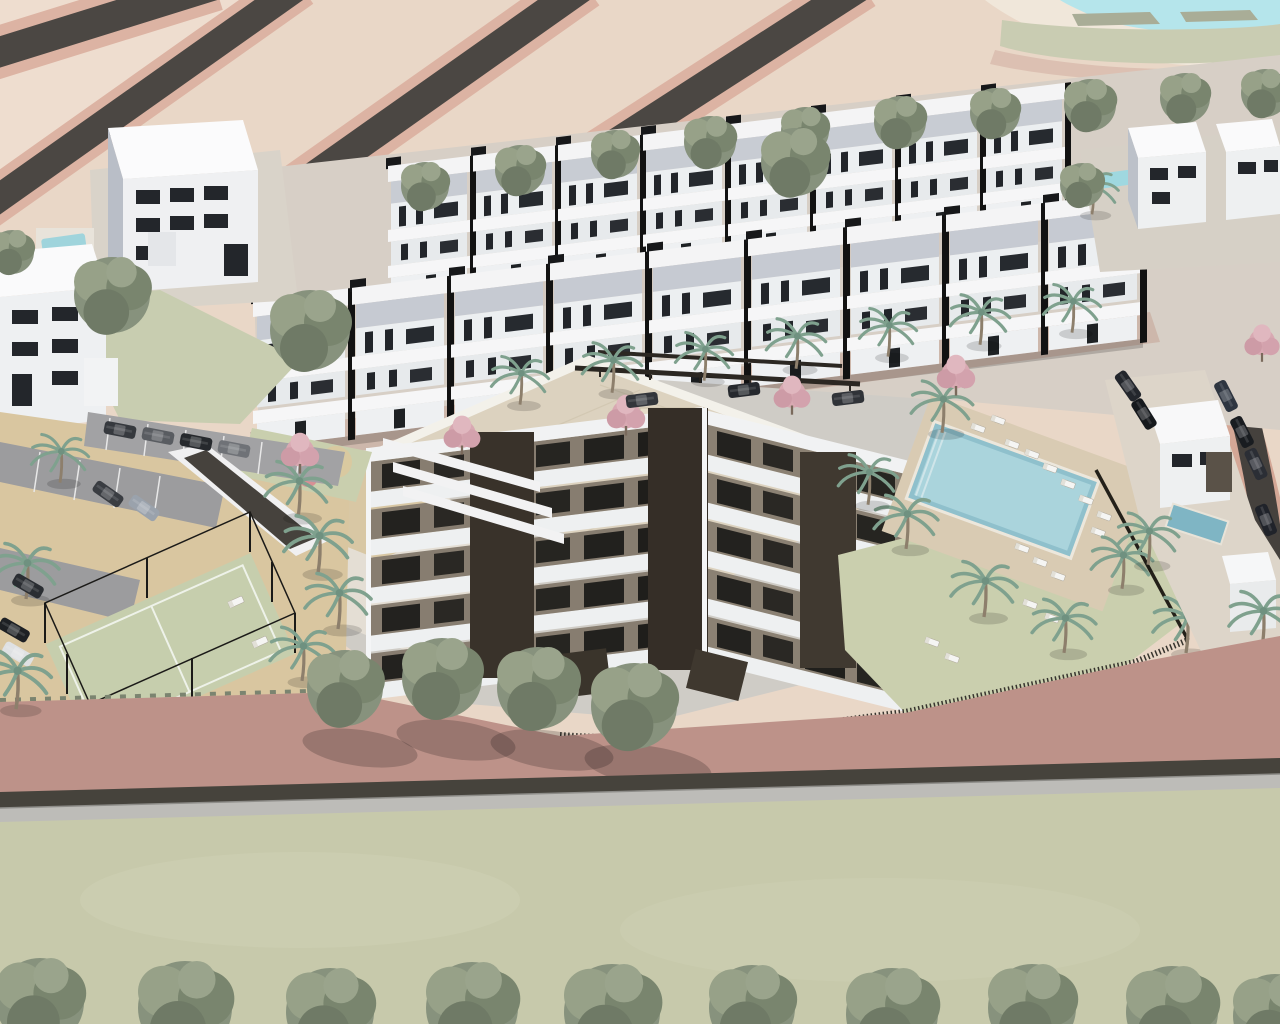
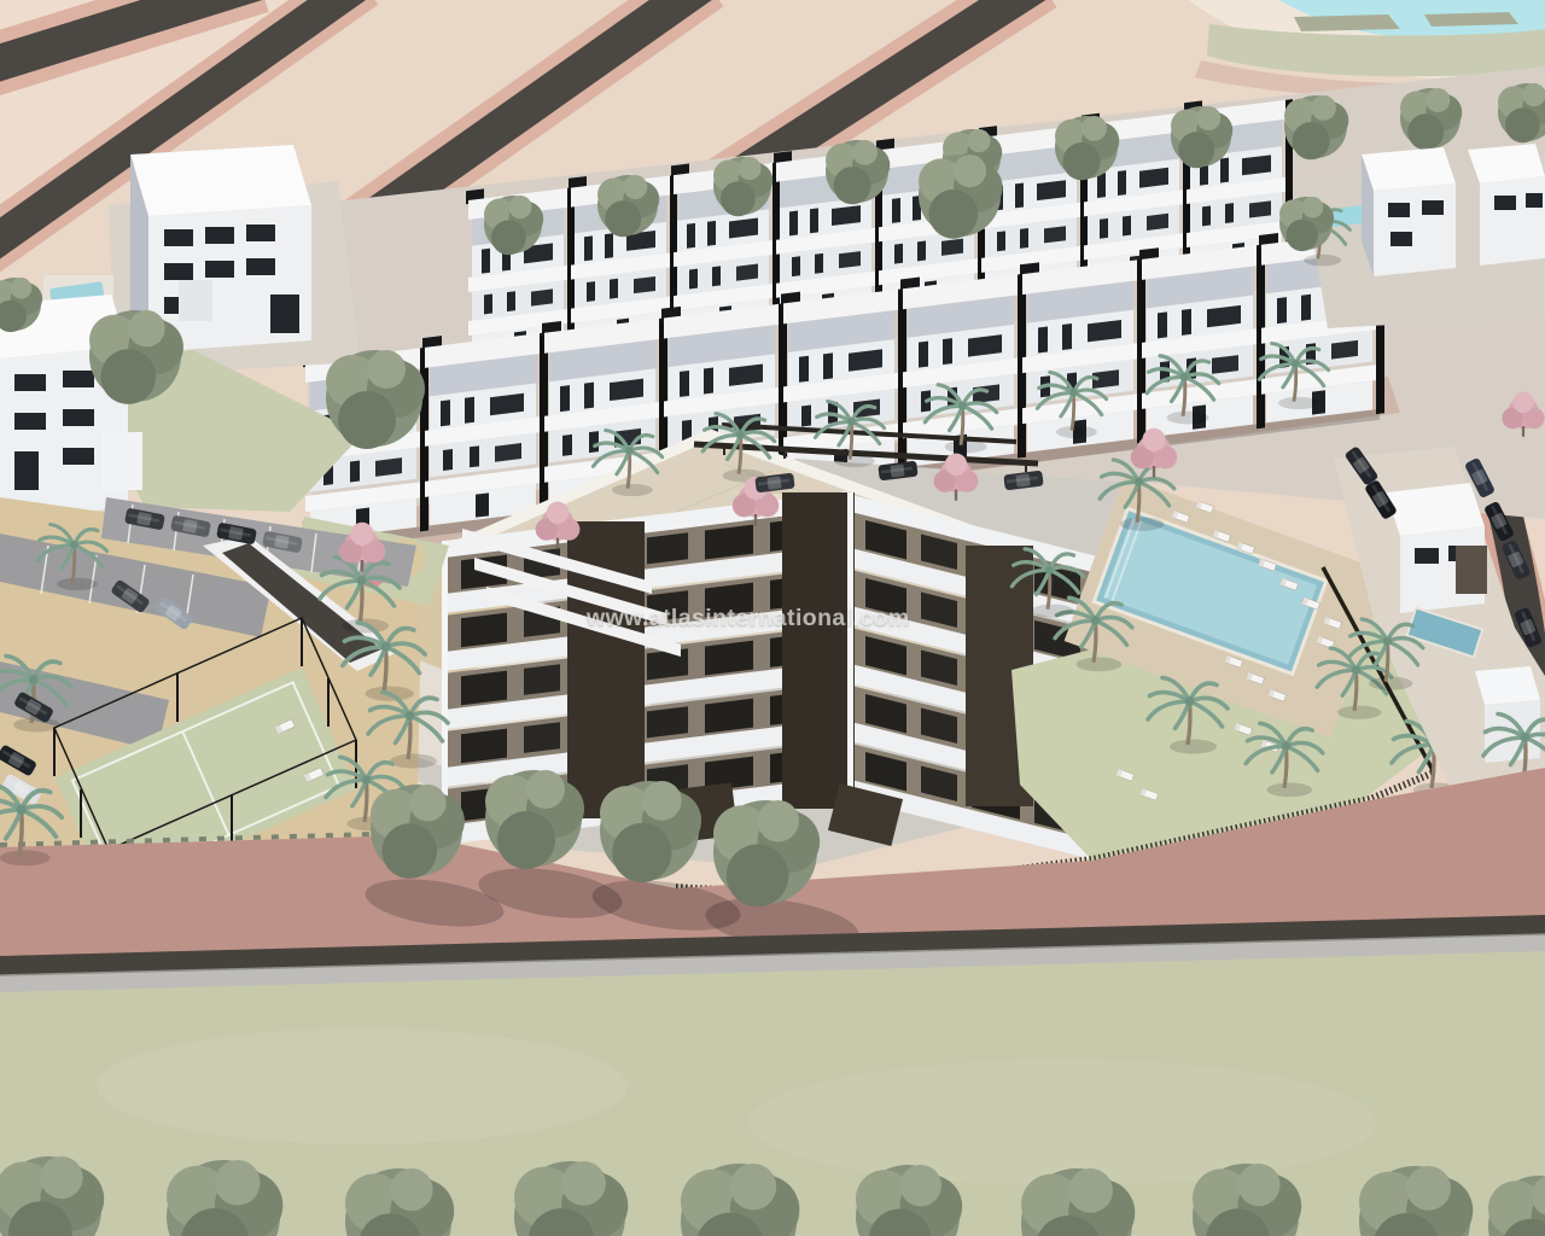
+ www.atlasinternational.com
